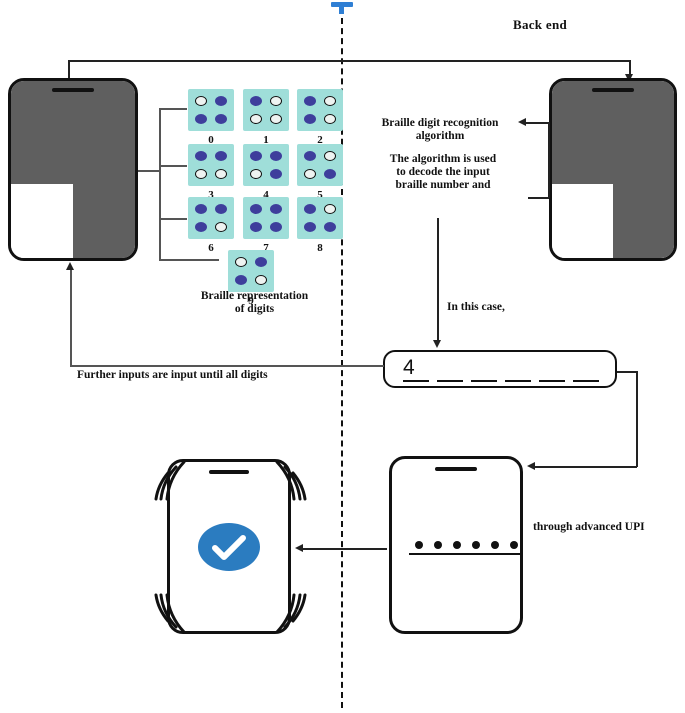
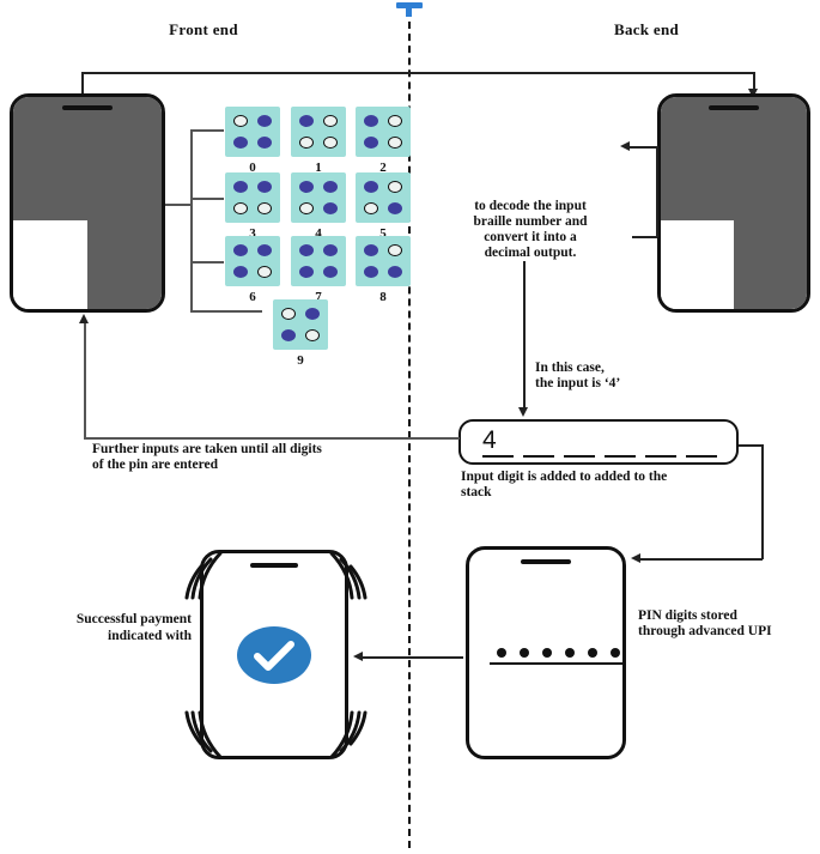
+ Front end
  Back end
  0
  1
  2
  3
  4
  5
  6
  7
  8
  9
- Braille representation
- of digits
- Braille digit recognition
- algorithm
- The algorithm is used
  to decode the input
  braille number and
+ convert it into a
+ decimal output.
  In this case,
+ the input is ‘4’
  4
+ Input digit is added to added to the
+ stack
- Further inputs are input until all digits
+ Further inputs are taken until all digits
+ of the pin are entered
+ PIN digits stored
  through advanced UPI
+ Successful payment
+ indicated with
